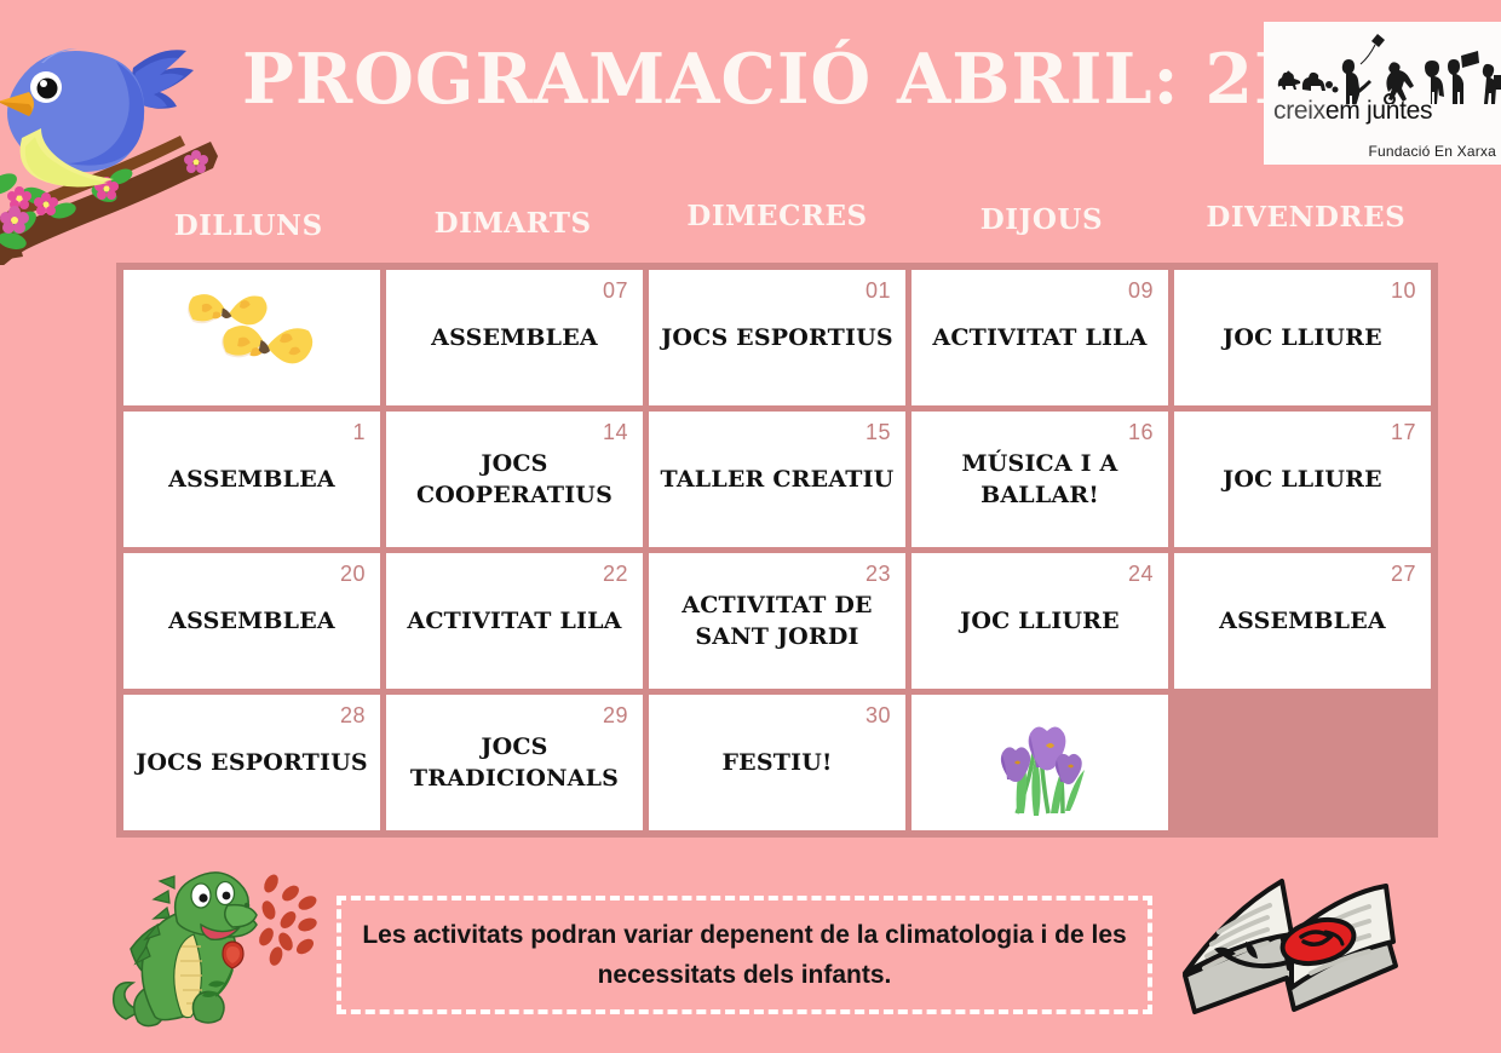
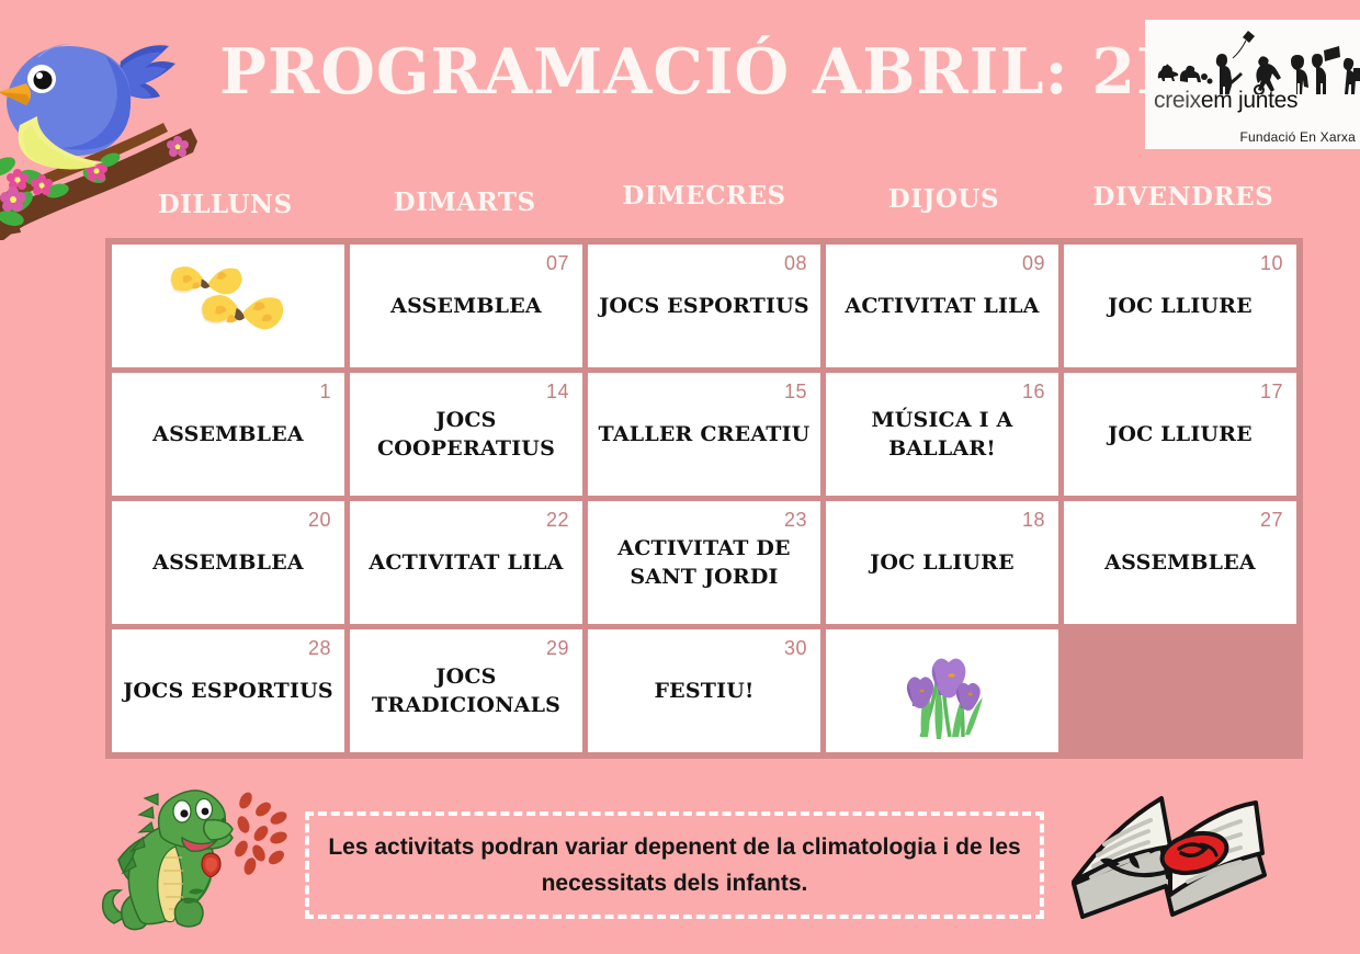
  PROGRAMACIÓ ABRIL: 2
  creixem juntes
  Fundació En Xarxa
  DILLUNS
  DIMARTS
  DIMECRES
  DIJOUS
  DIVENDRES
  07
  ASSEMBLEA
- 01
+ 08
  JOCS ESPORTIUS
  09
  ACTIVITAT LILA
  10
  JOC LLIURE
  1
  ASSEMBLEA
  14
  JOCS COOPERATIUS
  15
  TALLER CREATIU
  16
  MÚSICA I A BALLAR!
  17
  JOC LLIURE
  20
  ASSEMBLEA
  22
  ACTIVITAT LILA
  23
  ACTIVITAT DE SANT JORDI
- 24
+ 18
  JOC LLIURE
  27
  ASSEMBLEA
  28
  JOCS ESPORTIUS
  29
  JOCS TRADICIONALS
  30
  FESTIU!
  Les activitats podran variar depenent de la climatologia i de les necessitats dels infants.
